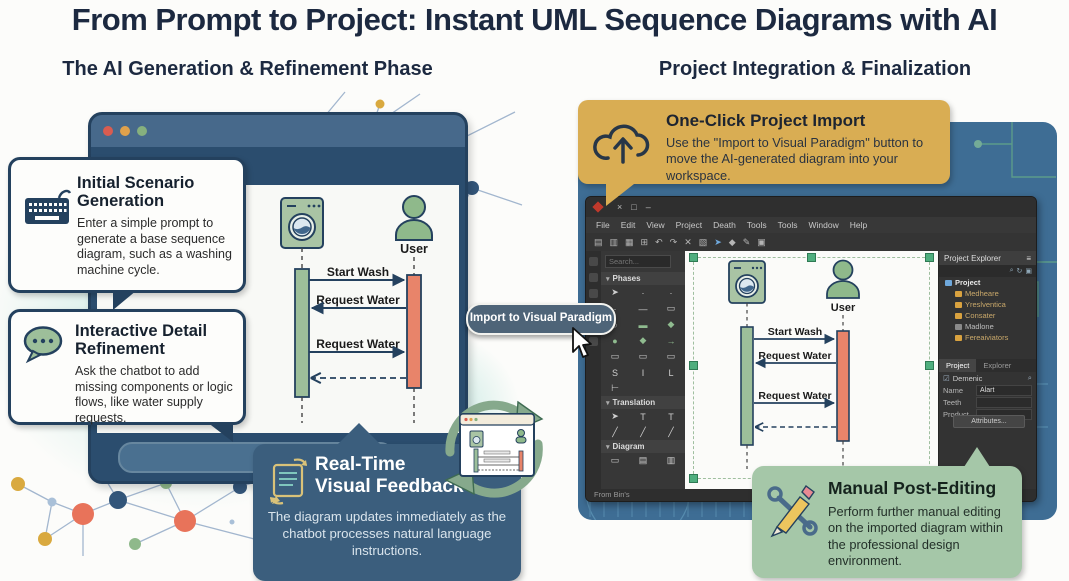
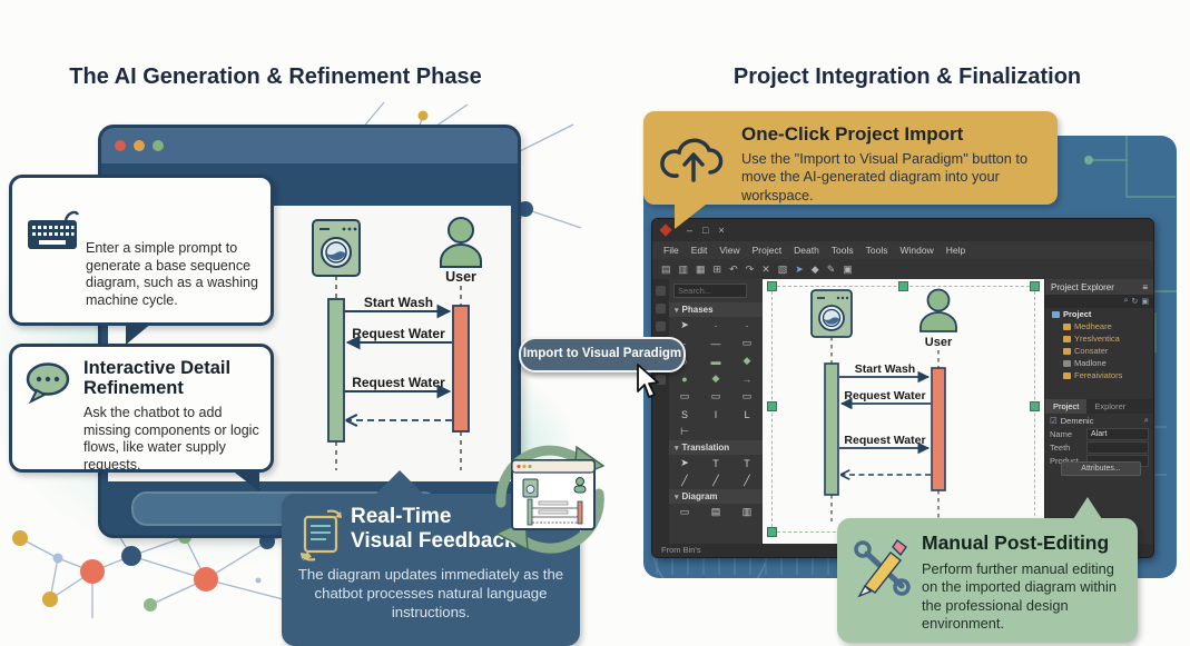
- From Prompt to Project: Instant UML Sequence Diagrams with AI
  The AI Generation & Refinement Phase
  Project Integration & Finalization
  User
  Start Wash
  Request Water
  Request Water
- Initial Scenario
- Generation
  Enter a simple prompt to generate a base sequence diagram, such as a washing machine cycle.
  Interactive Detail
  Refinement
  Ask the chatbot to add missing components or logic flows, like water supply requests.
  Real-Time
  Visual Feedbac
  The diagram updates immediately as the chatbot processes natural language instructions.
- ×
+ –
  □
- –
+ ×
  File
  Edit
  View
  Project
  Death
  Tools
  Tools
  Window
  Help
  ▤
  ▥
  ▦
  ⊞
  ↶
  ↷
  ✕
  ▧
  ➤
  ◆
  ✎
  ▣
  Search...
  Phases
  ➤
  ·
  ·
  ·
  —
  ▭
  ▬
  ◆
  ●
  ◆
  →
  ▭
  ▭
  ▭
  S
  I
  L
  ⊢
  Translation
  ➤
  T
  T
  ╱
  ╱
  ╱
  Diagram
  ▭
  ▤
  ▥
  User
  Start Wash
  Request Water
  Request Water
  Project Explorer
  ≡
  Project
  Medheare
  Yreslventica
  Consater
  Madlone
  Fereaiviators
  Project
  Explorer
  ☑
  Demenic
  ⌕
  Name
  Teeth
  Product
  From Bin's
  One-Click Project Import
  Use the "Import to Visual Paradigm" button to move the AI-generated diagram into your workspace.
  Manual Post-Editing
  Perform further manual editing on the imported diagram within the professional design environment.
  Import to Visual Paradigm
